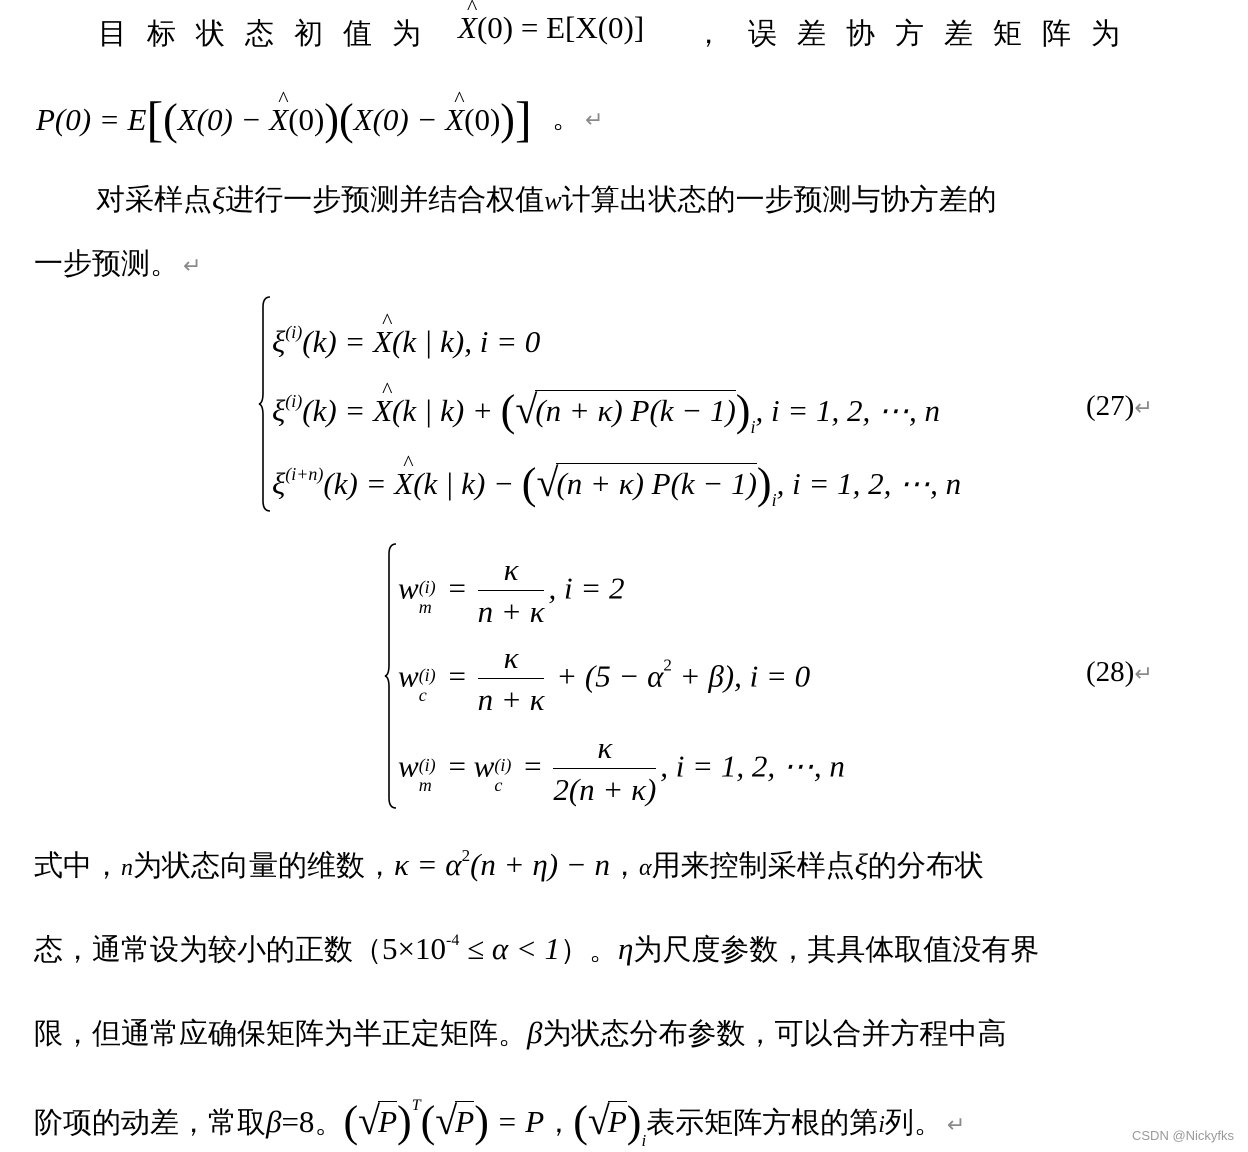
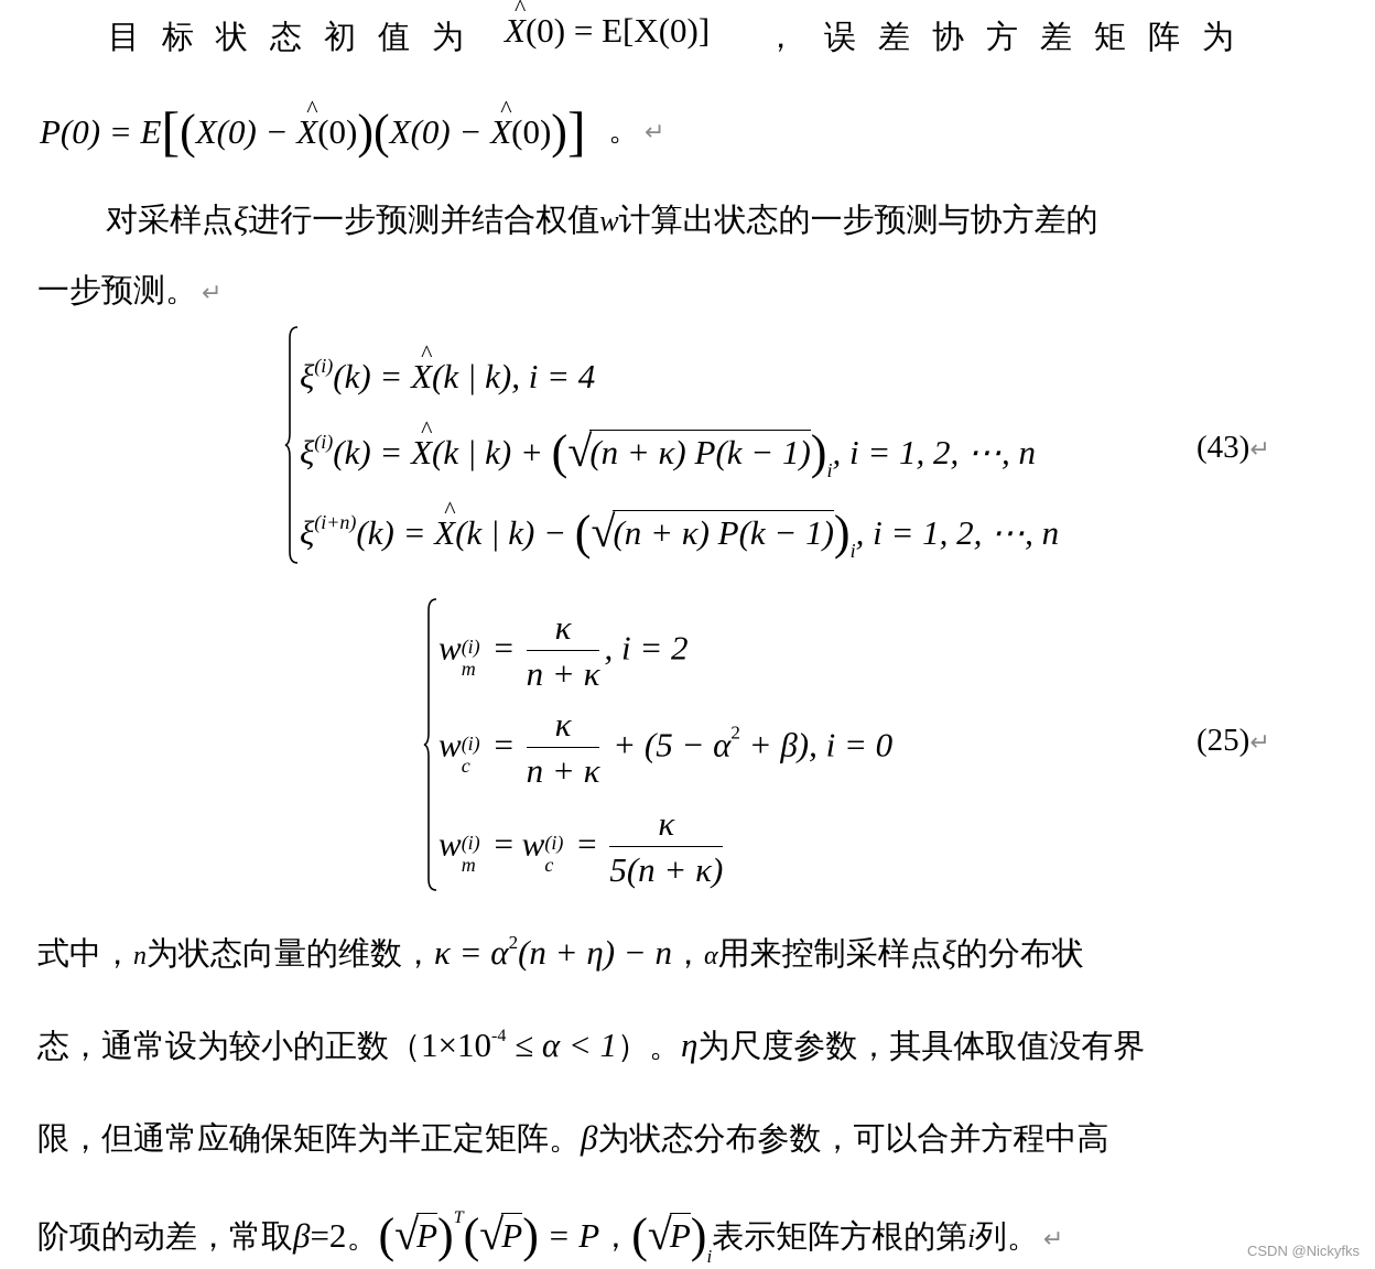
  目标状态初值为
  X(0) = E[X(0)]
  ，
  误差协方差矩阵为
  P(0) = E[(X(0) − X(0))(X(0) − X(0))]
  。 ↵
  对采样点ξ进行一步预测并结合权值w计算出状态的一步预测与协方差的
  一步预测。 ↵
- ξ(i)(k) = X(k | k), i = 0
+ ξ(i)(k) = X(k | k), i = 4
  ξ(i)(k) = X(k | k) + ( (n + κ) P(k − 1))i, i = 1, 2, ⋯, n
  ξ(i+n)(k) = X(k | k) − ( (n + κ) P(k − 1))i, i = 1, 2, ⋯, n
- (27)↵
+ (43)↵
  w
  (i)
  m
  =
  κ
  n + κ
  , i = 2
  w
  (i)
  c
  =
  κ
  n + κ
  + (5 − α2 + β), i = 0
  w
  (i)
  m
  = w
  (i)
  c
  =
  κ
- 2(n + κ)
+ 5(n + κ)
- , i = 1, 2, ⋯, n
- (28)↵
+ (25)↵
  式中，n为状态向量的维数，κ = α2(n + η) − n，α用来控制采样点ξ的分布状
- 态，通常设为较小的正数（5×10-4 ≤ α < 1）。η为尺度参数，其具体取值没有界
+ 态，通常设为较小的正数（1×10-4 ≤ α < 1）。η为尺度参数，其具体取值没有界
  限，但通常应确保矩阵为半正定矩阵。β为状态分布参数，可以合并方程中高
- 阶项的动差，常取β=8。( P)T( P) = P，( P)i表示矩阵方根的第i列。 ↵
+ 阶项的动差，常取β=2。( P)T( P) = P，( P)i表示矩阵方根的第i列。 ↵
  CSDN @Nickyfks
